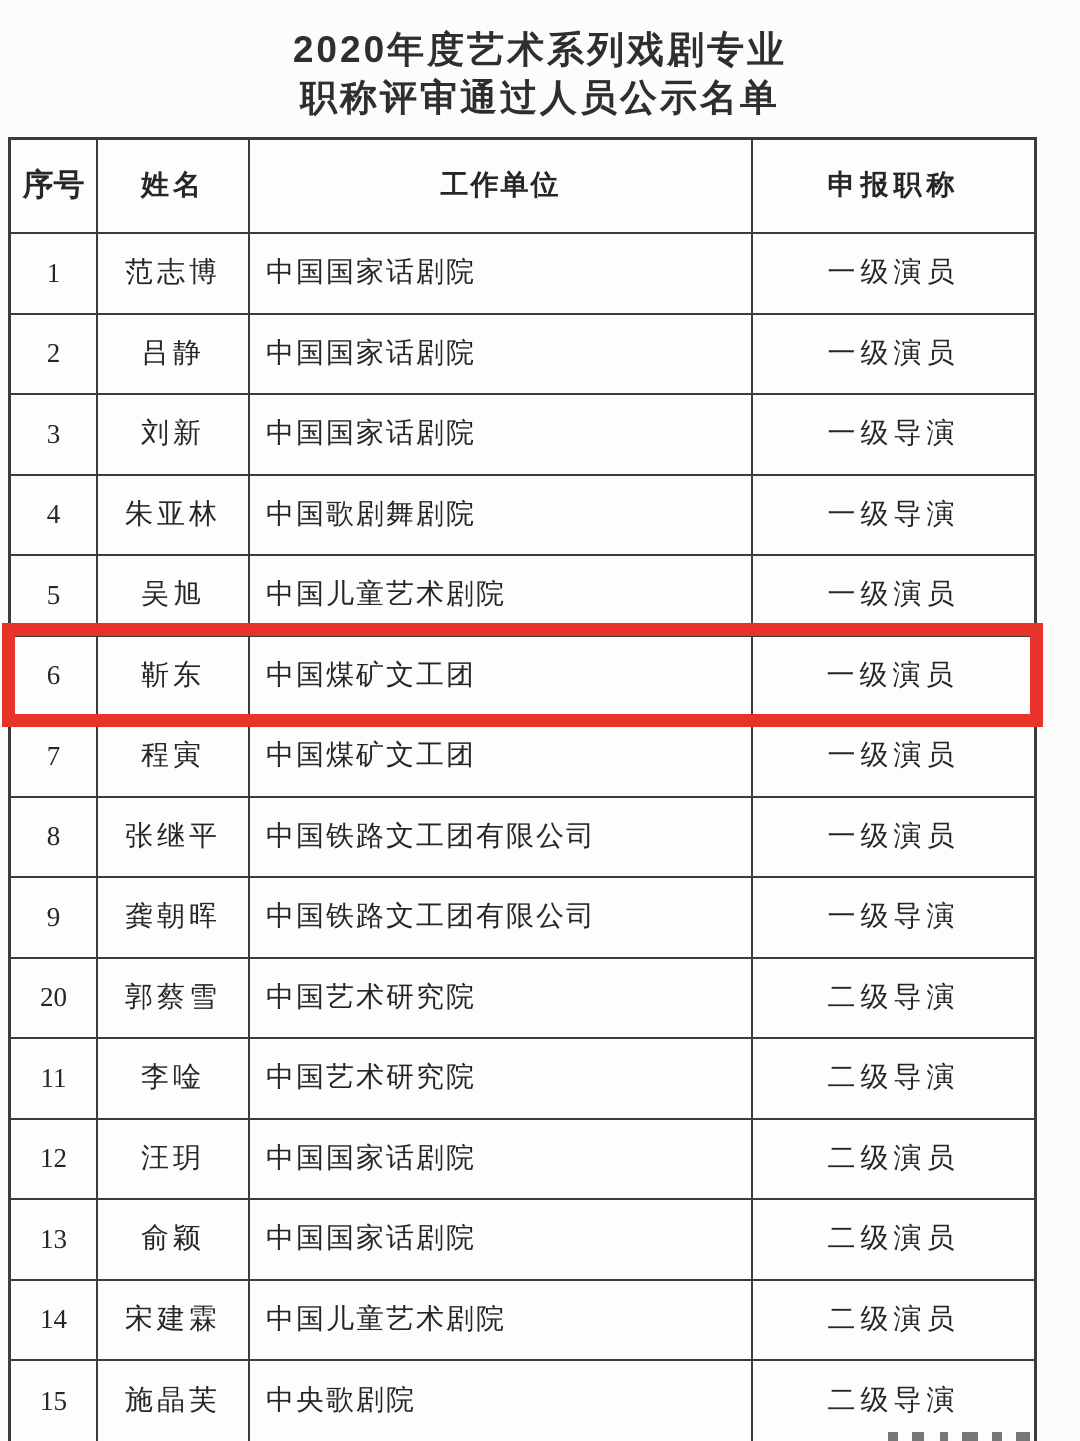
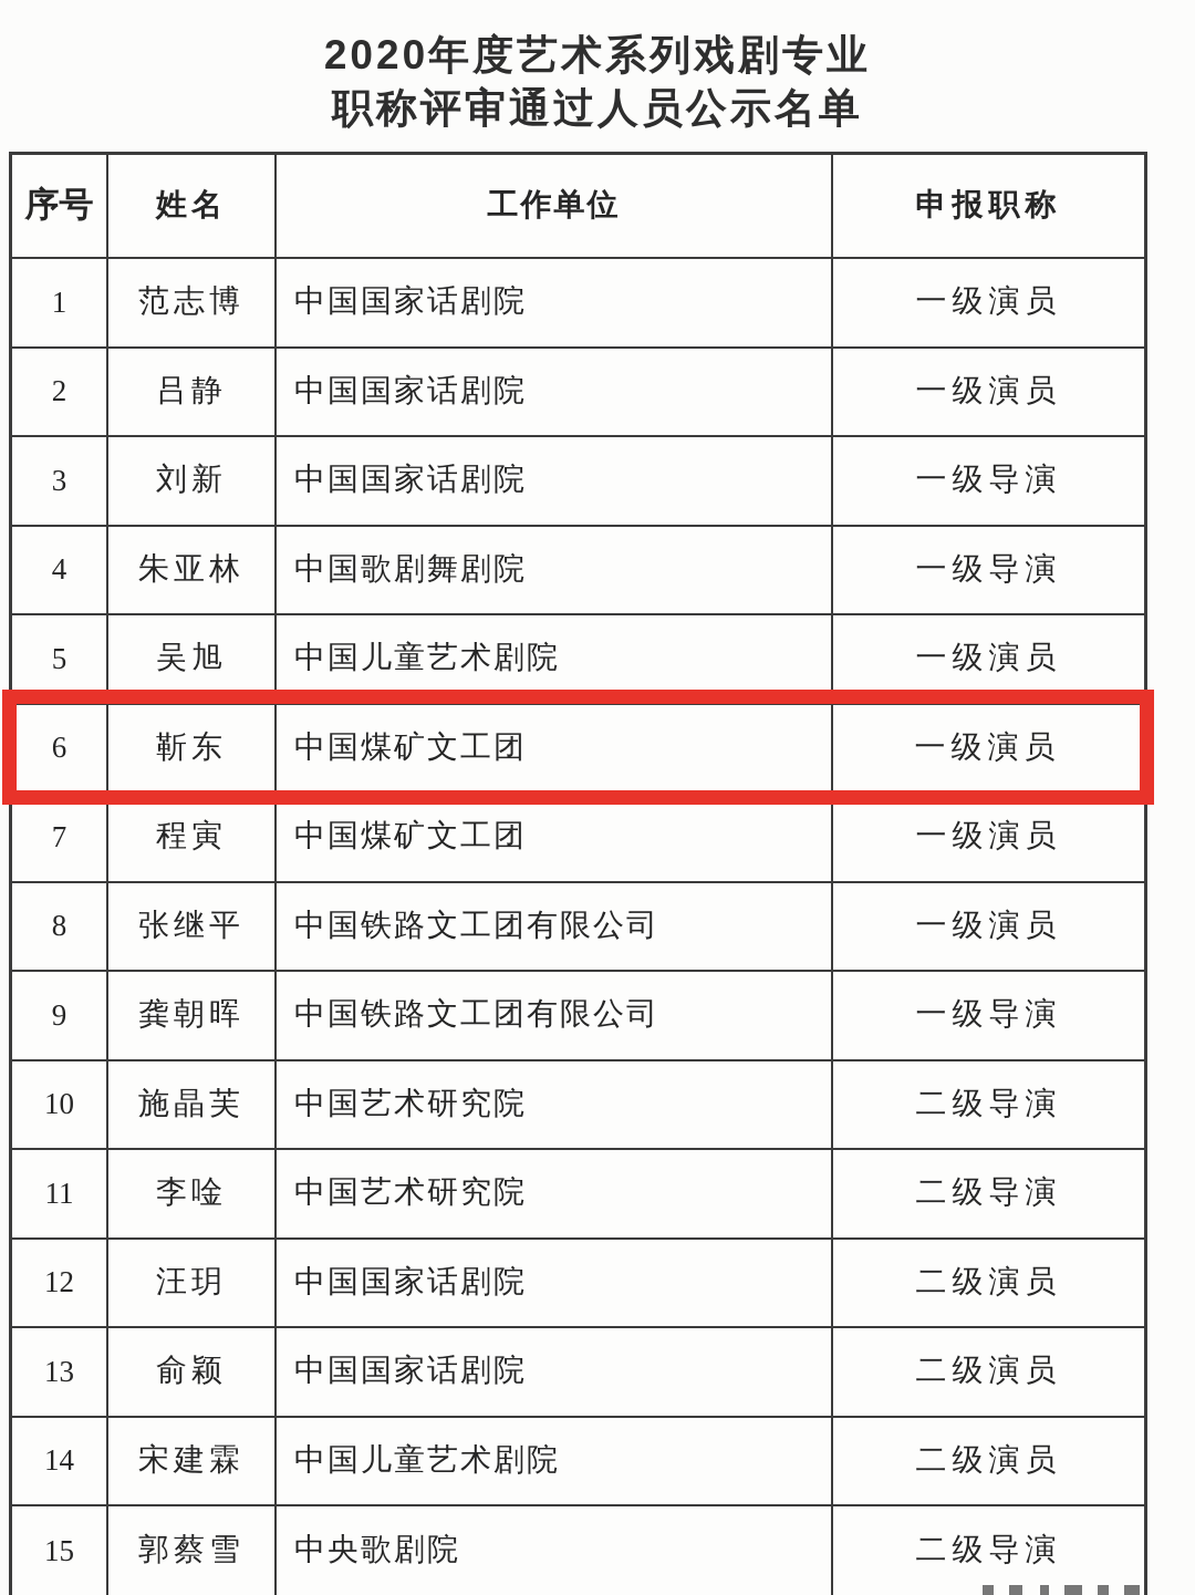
  2020年度艺术系列戏剧专业
  职称评审通过人员公示名单
  序号
  姓名
  工作单位
  申报职称
  1
  范志博
  中国国家话剧院
  一级演员
  2
  吕静
  中国国家话剧院
  一级演员
  3
  刘新
  中国国家话剧院
  一级导演
  4
  朱亚林
  中国歌剧舞剧院
  一级导演
  5
  吴旭
  中国儿童艺术剧院
  一级演员
  6
  靳东
  中国煤矿文工团
  一级演员
  7
  程寅
  中国煤矿文工团
  一级演员
  8
  张继平
  中国铁路文工团有限公司
  一级演员
  9
  龚朝晖
  中国铁路文工团有限公司
  一级导演
- 20
+ 10
- 郭蔡雪
+ 施晶芙
  中国艺术研究院
  二级导演
  11
  李唫
  中国艺术研究院
  二级导演
  12
  汪玥
  中国国家话剧院
  二级演员
  13
  俞颖
  中国国家话剧院
  二级演员
  14
  宋建霖
  中国儿童艺术剧院
  二级演员
  15
- 施晶芙
+ 郭蔡雪
  中央歌剧院
  二级导演
